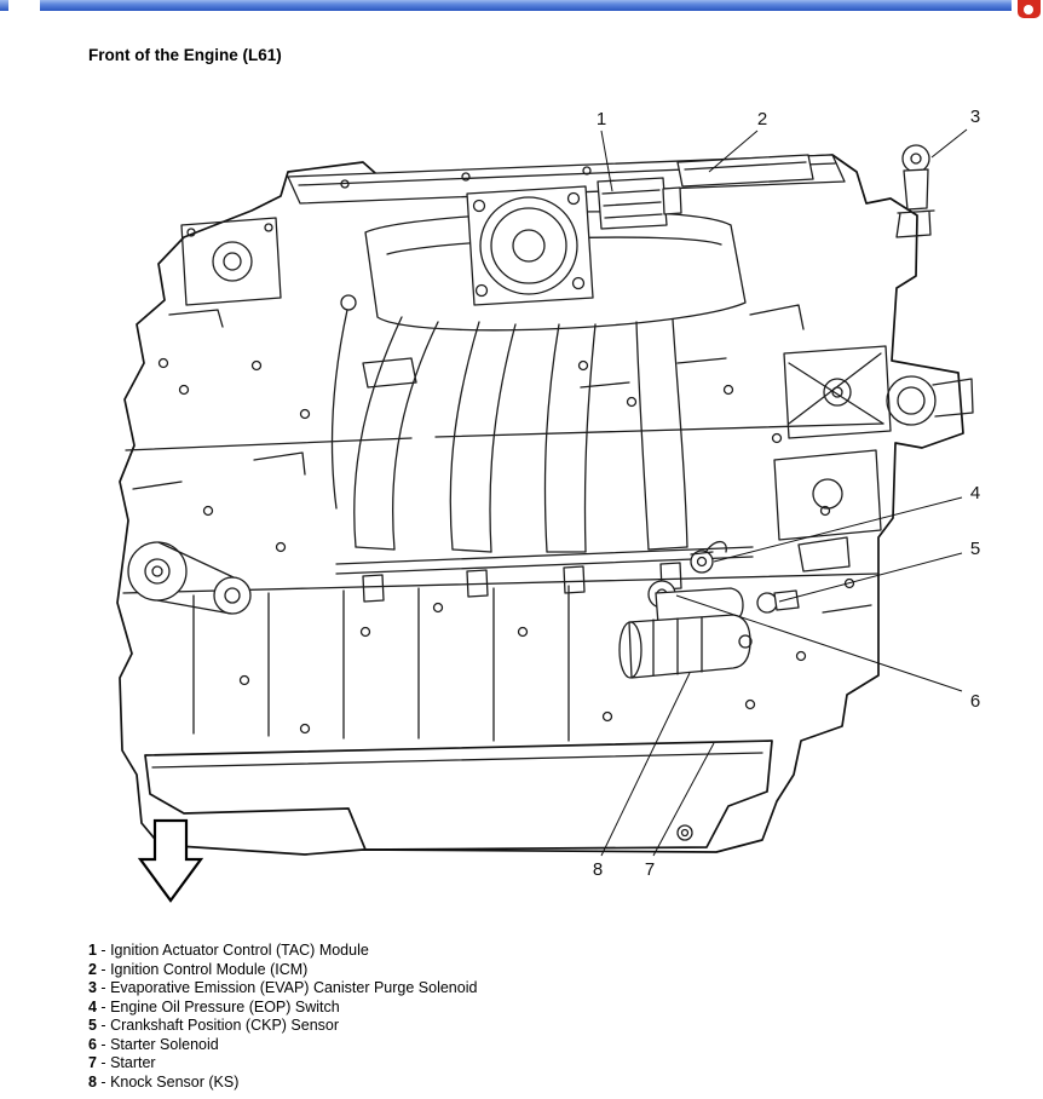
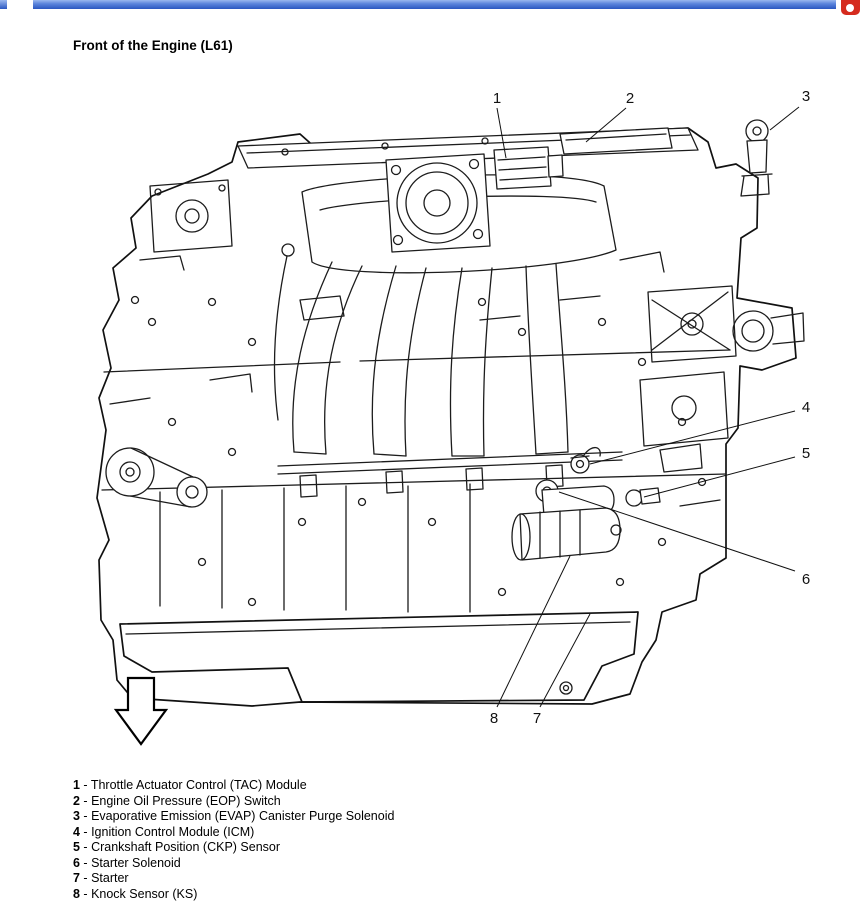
  Front of the Engine (L61)
  1
  2
  3
  4
  5
  6
  7
  8
- 1 - Ignition Actuator Control (TAC) Module
+ 1 - Throttle Actuator Control (TAC) Module
- 2 - Ignition Control Module (ICM)
+ 2 - Engine Oil Pressure (EOP) Switch
  3 - Evaporative Emission (EVAP) Canister Purge Solenoid
- 4 - Engine Oil Pressure (EOP) Switch
+ 4 - Ignition Control Module (ICM)
  5 - Crankshaft Position (CKP) Sensor
  6 - Starter Solenoid
  7 - Starter
  8 - Knock Sensor (KS)
